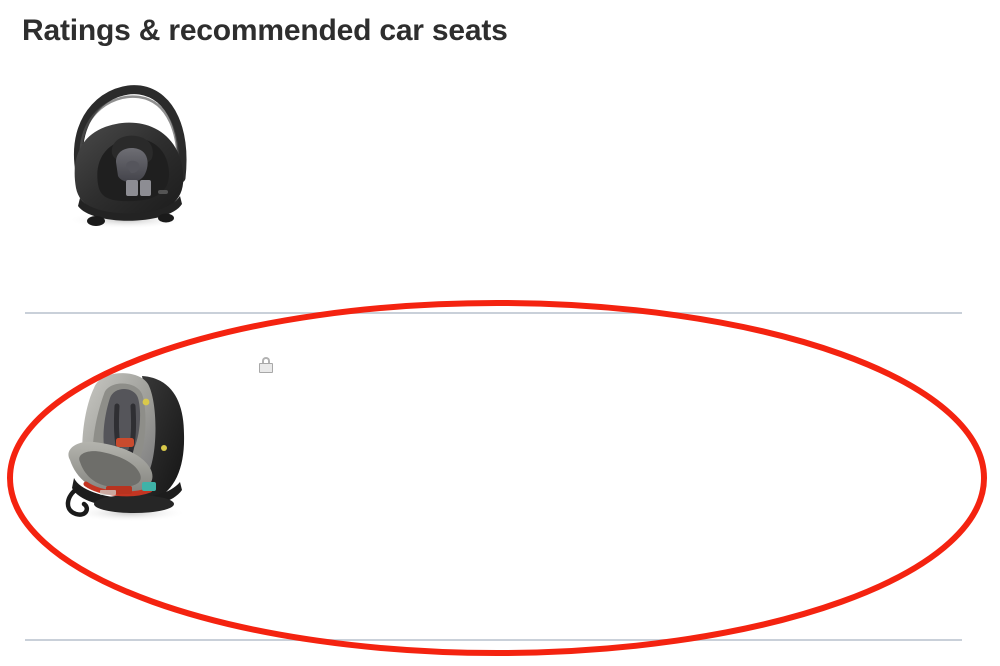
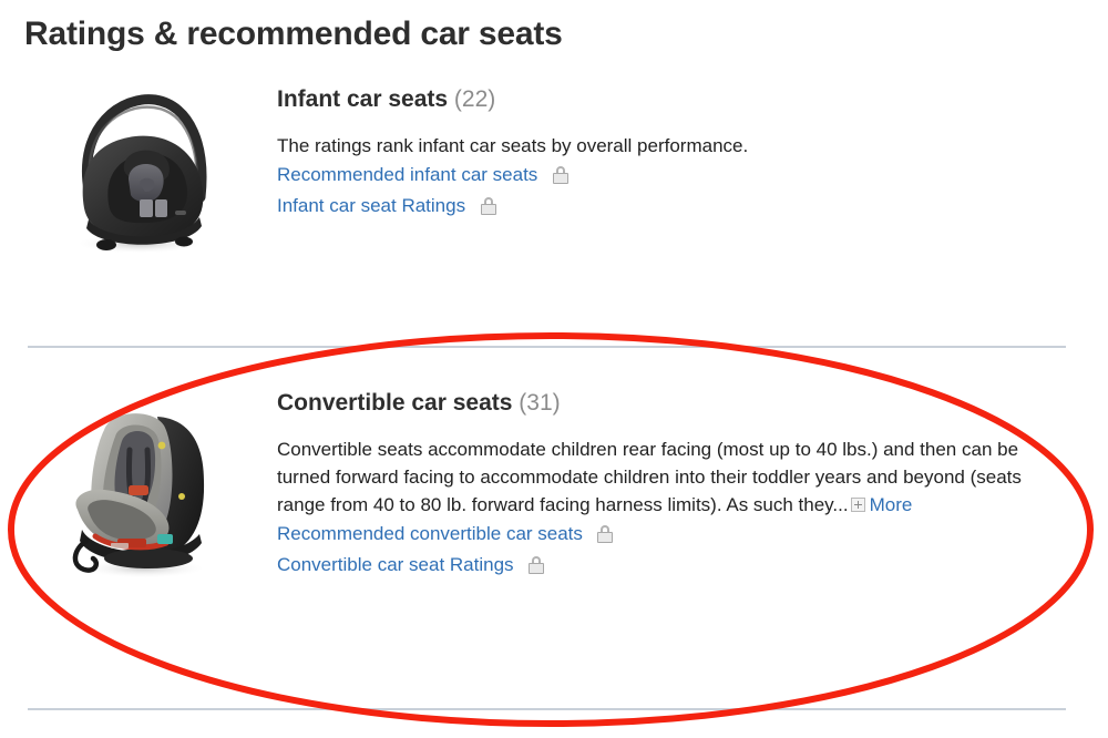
  Ratings & recommended car seats
+ Infant car seats (22)
+ The ratings rank infant car seats by overall performance.
+ Recommended infant car seats
+ Infant car seat Ratings
+ Convertible car seats (31)
+ Convertible seats accommodate children rear facing (most up to 40 lbs.) and then can be turned forward facing to accommodate children into their toddler years and beyond (seats range from 40 to 80 lb. forward facing harness limits). As such they... More
+ Recommended convertible car seats
+ Convertible car seat Ratings
